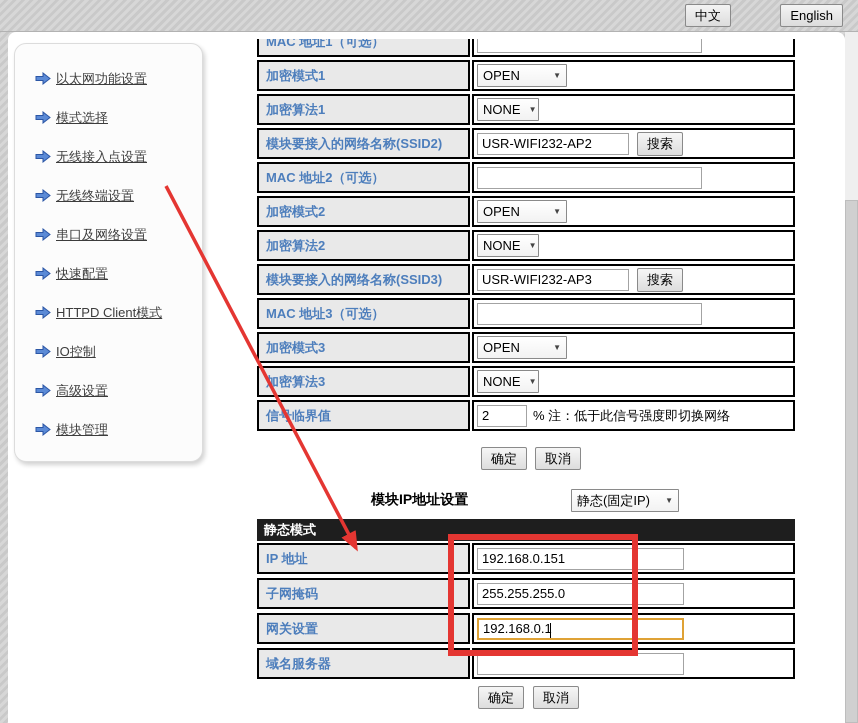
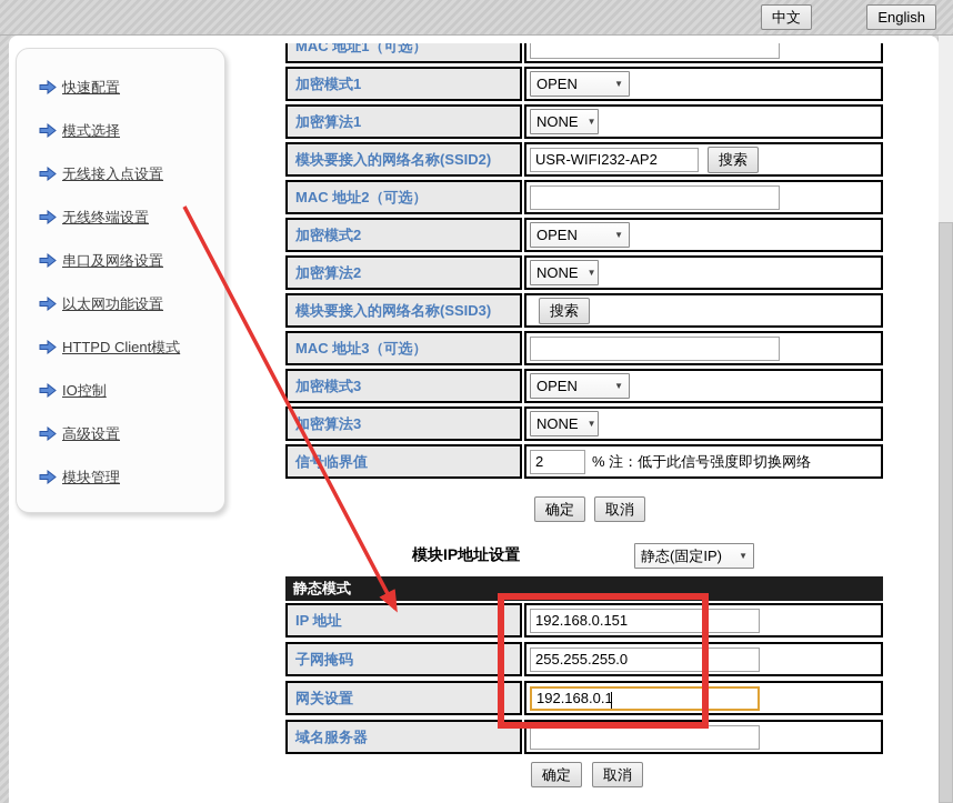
  中文
  English
- 以太网功能设置
+ 快速配置
  模式选择
  无线接入点设置
  无线终端设置
  串口及网络设置
- 快速配置
+ 以太网功能设置
  HTTPD Client模式
  IO控制
  高级设置
  模块管理
  MAC 地址1（可选）
  加密模式1
  OPEN
  ▼
  加密算法1
  NONE
  ▼
  模块要接入的网络名称(SSID2)
  USR-WIFI232-AP2
  搜索
  MAC 地址2（可选）
  加密模式2
  OPEN
  ▼
  加密算法2
  NONE
  ▼
  模块要接入的网络名称(SSID3)
- USR-WIFI232-AP3
  搜索
  MAC 地址3（可选）
  加密模式3
  OPEN
  ▼
  加密算法3
  NONE
  ▼
  信临界值
  2
  % 注：低于此信号强度即切换网络
  确定
  取消
  模块IP地址设置
  静态(固定IP)
  ▼
  静态模式
  IP 地址
  192.168.0.151
  子网掩码
  255.255.255.0
  网关设置
  192.168.0.1
  域名服务器
  确定
  取消
